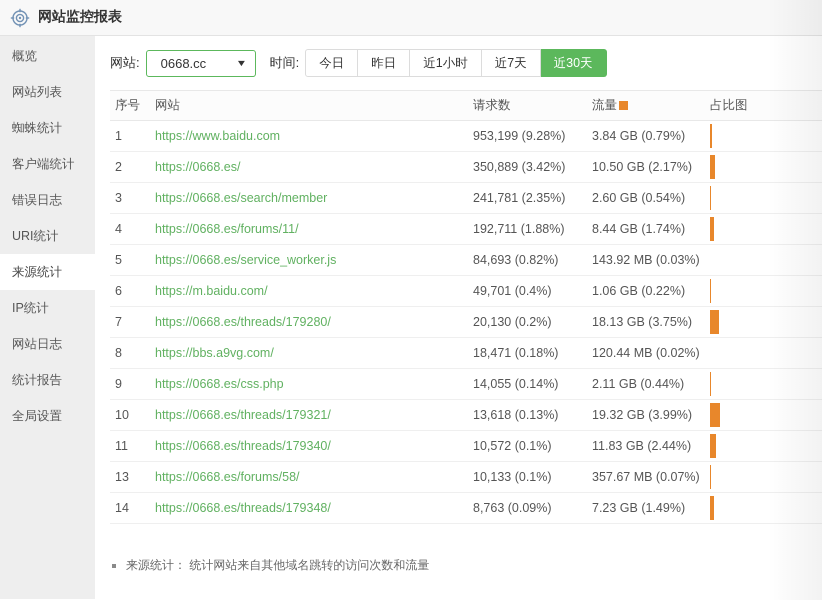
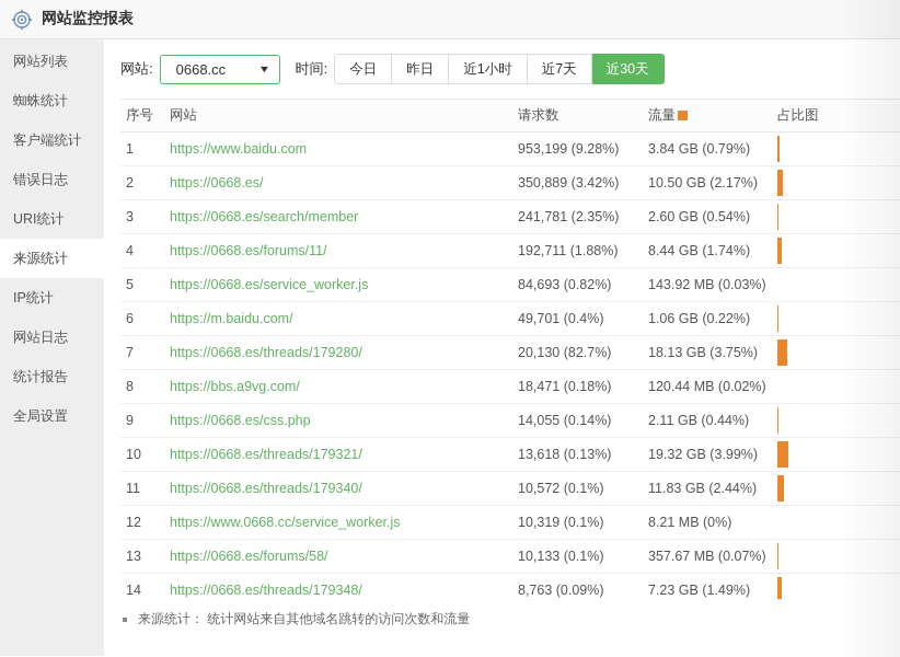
  网站监控报表
- 概览
  网站列表
  蜘蛛统计
  客户端统计
  错误日志
  URI统计
  来源统计
  IP统计
  网站日志
  统计报告
  全局设置
  网站:
  0668.cc
  ▼
  时间:
  今日
  昨日
  近1小时
  近7天
  近30天
  序号	网站	请求数	流量	占比图
  1	https://www.baidu.com	953,199 (9.28%)	3.84 GB (0.79%)
  2	https://0668.es/	350,889 (3.42%)	10.50 GB (2.17%)
  3	https://0668.es/search/member	241,781 (2.35%)	2.60 GB (0.54%)
  4	https://0668.es/forums/11/	192,711 (1.88%)	8.44 GB (1.74%)
  5	https://0668.es/service_worker.js	84,693 (0.82%)	143.92 MB (0.03%)
  6	https://m.baidu.com/	49,701 (0.4%)	1.06 GB (0.22%)
- 7	https://0668.es/threads/179280/	20,130 (0.2%)	18.13 GB (3.75%)
+ 7	https://0668.es/threads/179280/	20,130 (82.7%)	18.13 GB (3.75%)
  8	https://bbs.a9vg.com/	18,471 (0.18%)	120.44 MB (0.02%)
  9	https://0668.es/css.php	14,055 (0.14%)	2.11 GB (0.44%)
  10	https://0668.es/threads/179321/	13,618 (0.13%)	19.32 GB (3.99%)
  11	https://0668.es/threads/179340/	10,572 (0.1%)	11.83 GB (2.44%)
+ 12	https://www.0668.cc/service_worker.js	10,319 (0.1%)	8.21 MB (0%)
  13	https://0668.es/forums/58/	10,133 (0.1%)	357.67 MB (0.07%)
  14	https://0668.es/threads/179348/	8,763 (0.09%)	7.23 GB (1.49%)
  来源统计： 统计网站来自其他域名跳转的访问次数和流量
